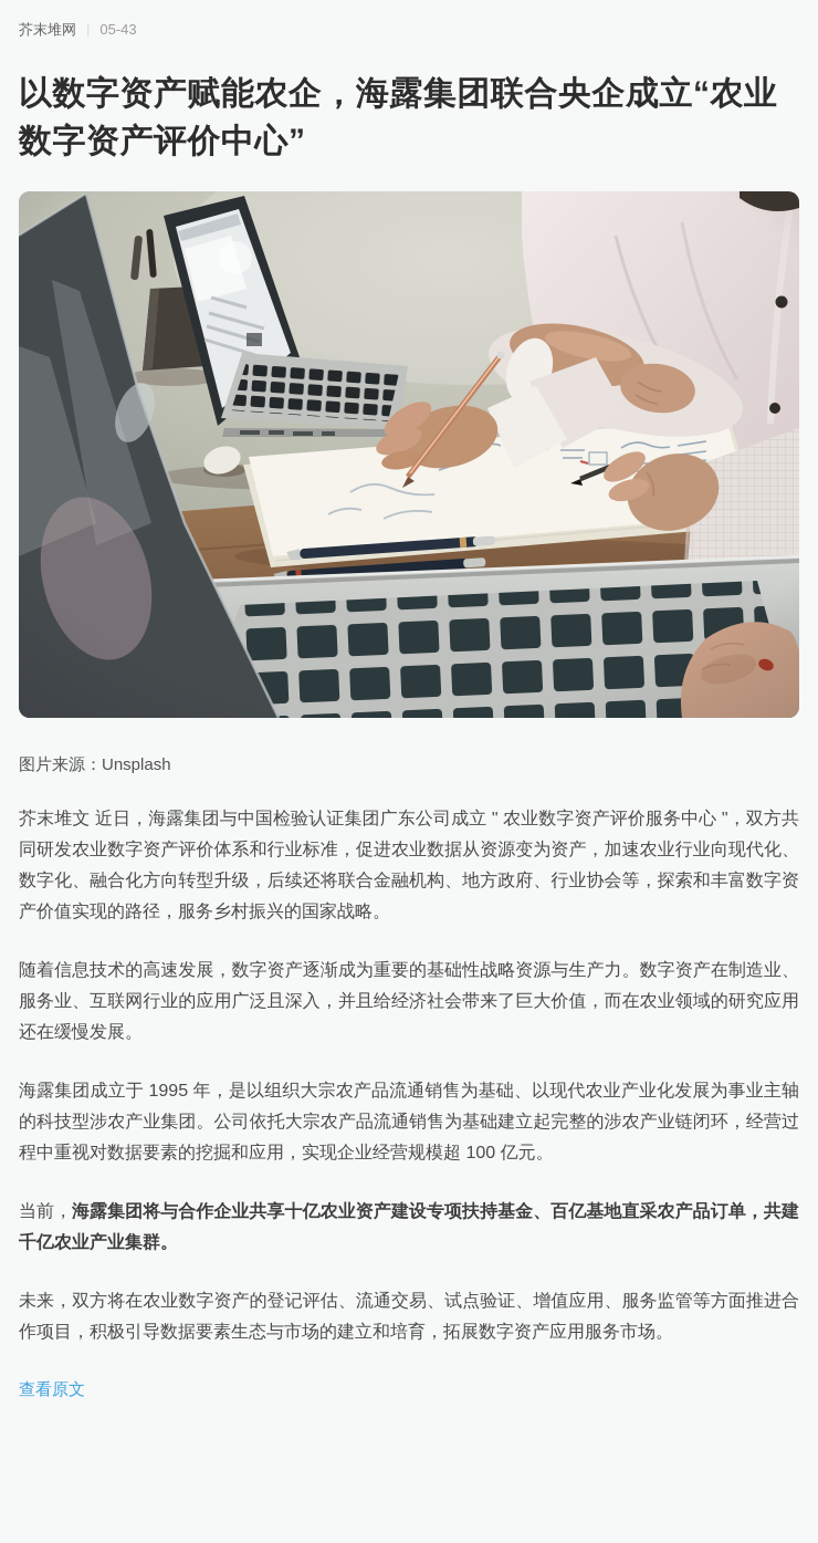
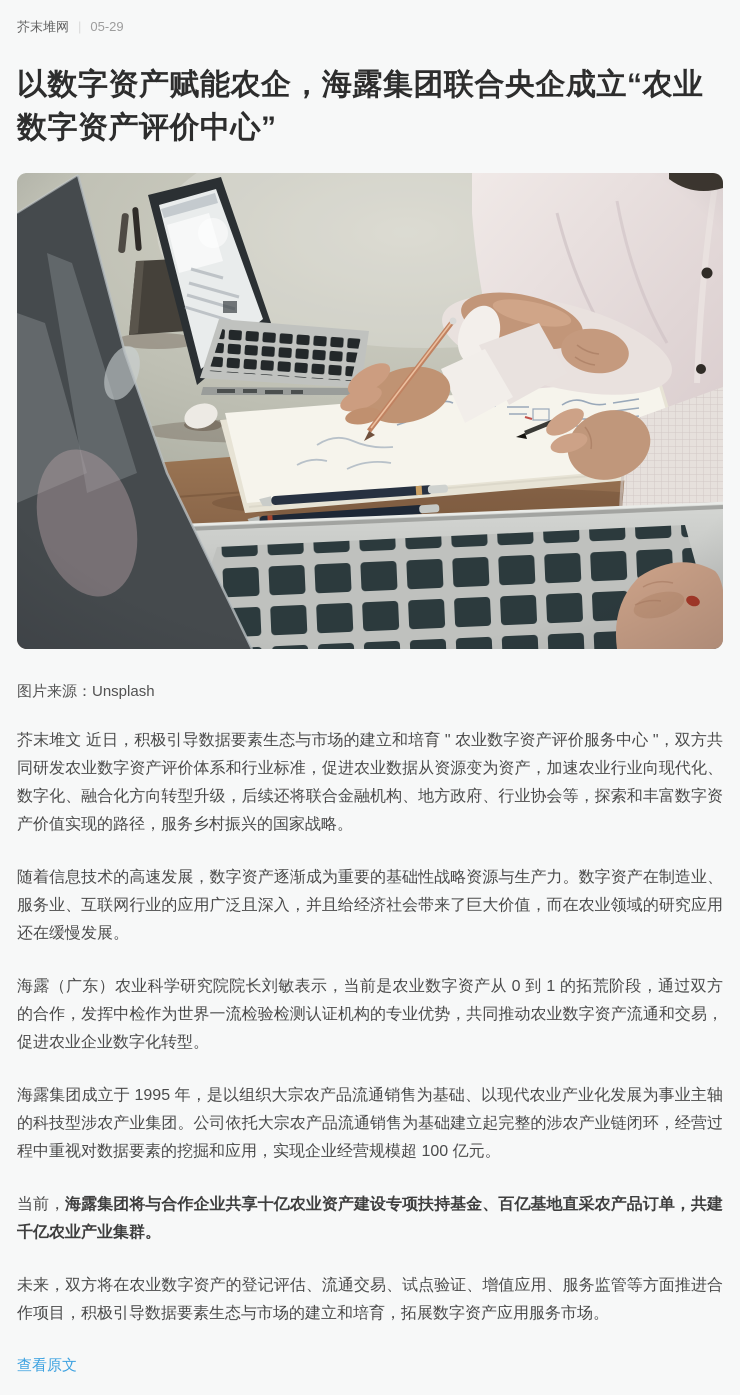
- 芥末堆网 | 05-43
+ 芥末堆网 | 05-29
  以数字资产赋能农企，海露集团联合央企成立“农业数字资产评价中心”
  图片来源：Unsplash
- 芥末堆文 近日，海露集团与中国检验认证集团广东公司成立 " 农业数字资产评价服务中心 "，双方共同研发农业数字资产评价体系和行业标准，促进农业数据从资源变为资产，加速农业行业向现代化、数字化、融合化方向转型升级，后续还将联合金融机构、地方政府、行业协会等，探索和丰富数字资产价值实现的路径，服务乡村振兴的国家战略。
+ 芥末堆文 近日，积极引导数据要素生态与市场的建立和培育 " 农业数字资产评价服务中心 "，双方共同研发农业数字资产评价体系和行业标准，促进农业数据从资源变为资产，加速农业行业向现代化、数字化、融合化方向转型升级，后续还将联合金融机构、地方政府、行业协会等，探索和丰富数字资产价值实现的路径，服务乡村振兴的国家战略。
  随着信息技术的高速发展，数字资产逐渐成为重要的基础性战略资源与生产力。数字资产在制造业、服务业、互联网行业的应用广泛且深入，并且给经济社会带来了巨大价值，而在农业领域的研究应用还在缓慢发展。
+ 海露（广东）农业科学研究院院长刘敏表示，当前是农业数字资产从 0 到 1 的拓荒阶段，通过双方的合作，发挥中检作为世界一流检验检测认证机构的专业优势，共同推动农业数字资产流通和交易，促进农业企业数字化转型。
  海露集团成立于 1995 年，是以组织大宗农产品流通销售为基础、以现代农业产业化发展为事业主轴的科技型涉农产业集团。公司依托大宗农产品流通销售为基础建立起完整的涉农产业链闭环，经营过程中重视对数据要素的挖掘和应用，实现企业经营规模超 100 亿元。
  当前，海露集团将与合作企业共享十亿农业资产建设专项扶持基金、百亿基地直采农产品订单，共建千亿农业产业集群。
  未来，双方将在农业数字资产的登记评估、流通交易、试点验证、增值应用、服务监管等方面推进合作项目，积极引导数据要素生态与市场的建立和培育，拓展数字资产应用服务市场。
  查看原文
